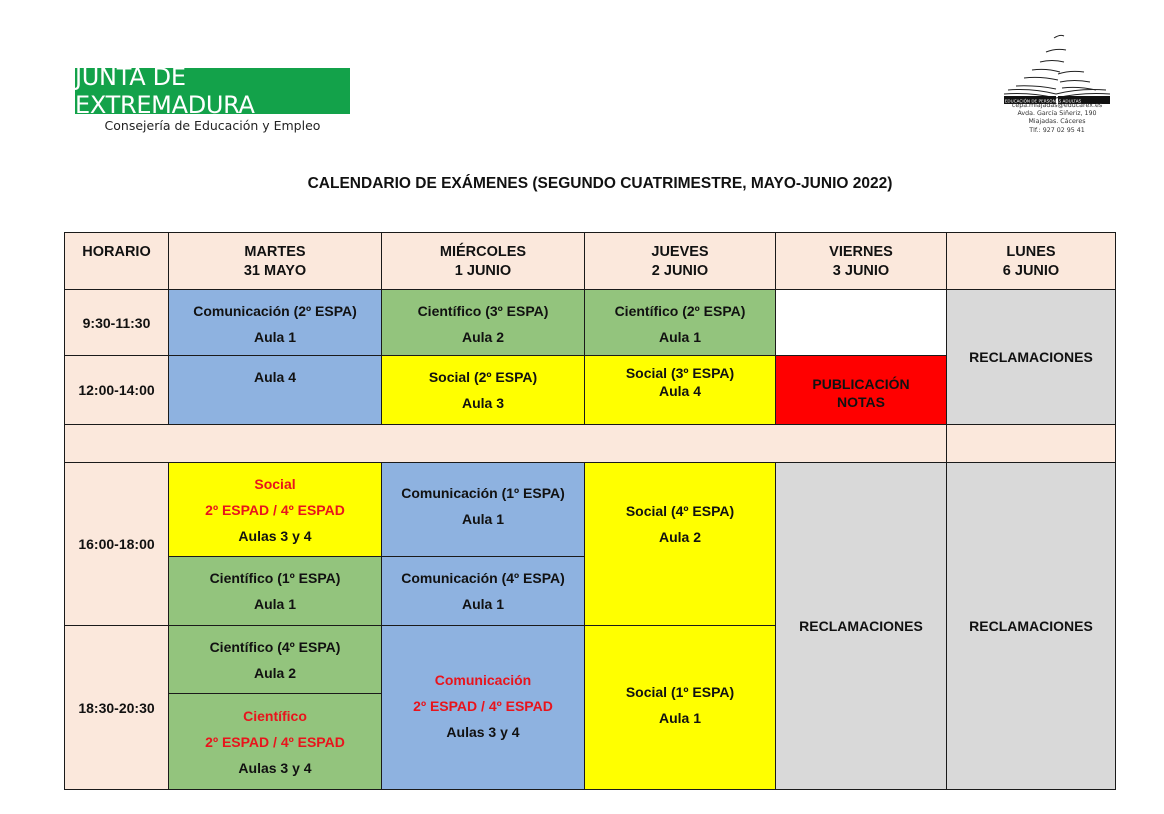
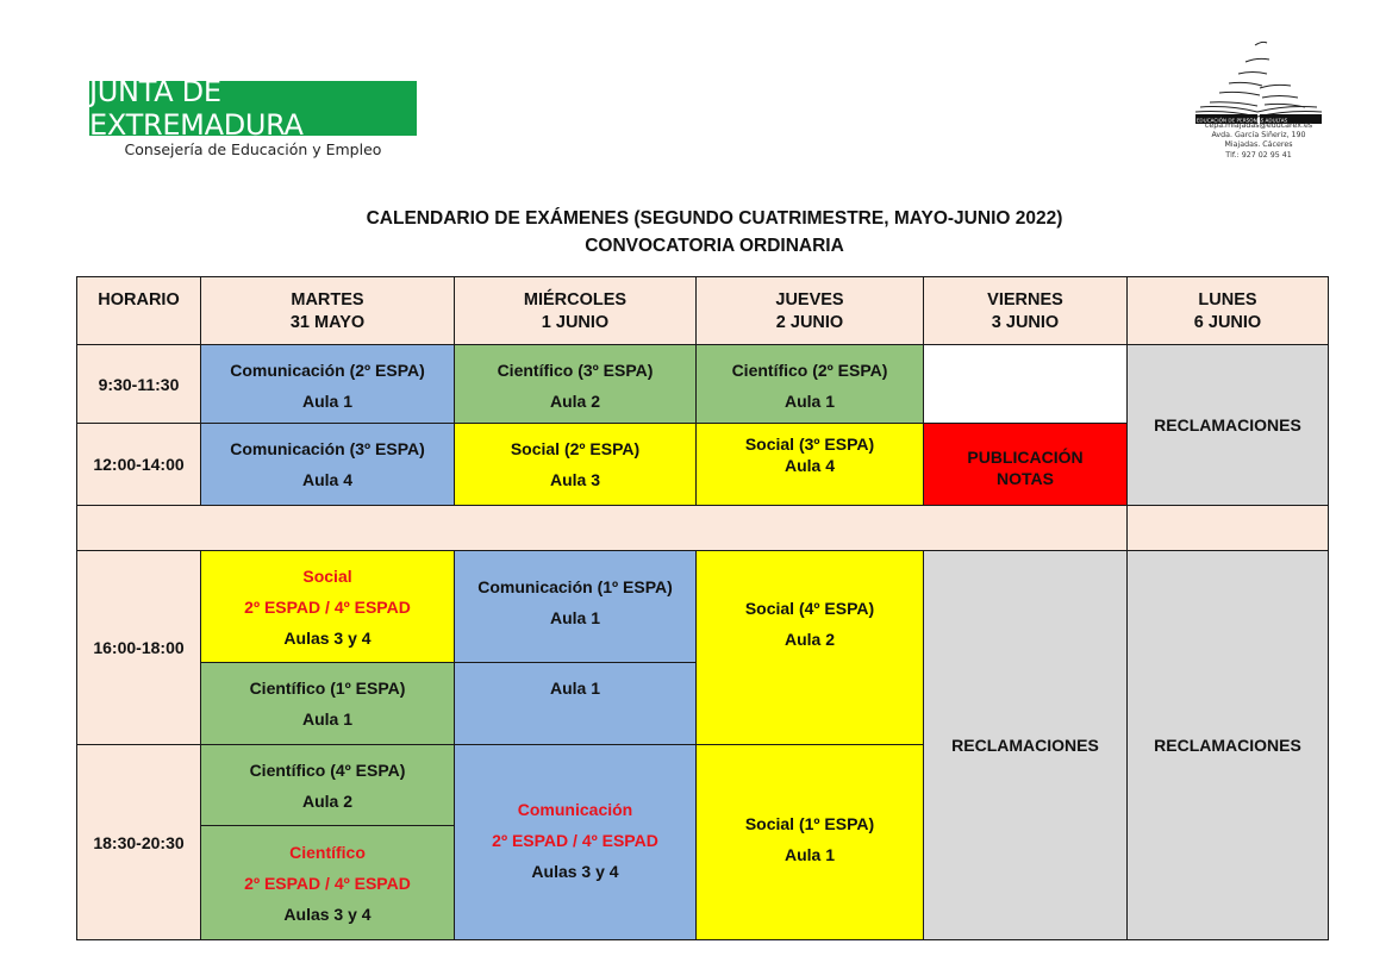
  JUNTA DE EXTREMADURA
  Consejería de Educación y Empleo
  CALENDARIO DE EXÁMENES (SEGUNDO CUATRIMESTRE, MAYO-JUNIO 2022)
+ CONVOCATORIA ORDINARIA
  HORARIO
  MARTES
  31 MAYO
  MIÉRCOLES
  1 JUNIO
  JUEVES
  2 JUNIO
  VIERNES
  3 JUNIO
  LUNES
  6 JUNIO
  9:30-11:30
  Comunicación (2º ESPA)
  Aula 1
  Científico (3º ESPA)
  Aula 2
  Científico (2º ESPA)
  Aula 1
  RECLAMACIONES
  12:00-14:00
+ Comunicación (3º ESPA)
  Aula 4
  Social (2º ESPA)
  Aula 3
  Social (3º ESPA)
  Aula 4
  PUBLICACIÓN
  NOTAS
  16:00-18:00
  Social
  2º ESPAD / 4º ESPAD
  Aulas 3 y 4
  Científico (1º ESPA)
  Aula 1
  Comunicación (1º ESPA)
  Aula 1
- Comunicación (4º ESPA)
  Aula 1
  Social (4º ESPA)
  Aula 2
  RECLAMACIONES
  RECLAMACIONES
  18:30-20:30
  Científico (4º ESPA)
  Aula 2
  Científico
  2º ESPAD / 4º ESPAD
  Aulas 3 y 4
  Comunicación
  2º ESPAD / 4º ESPAD
  Aulas 3 y 4
  Social (1º ESPA)
  Aula 1
